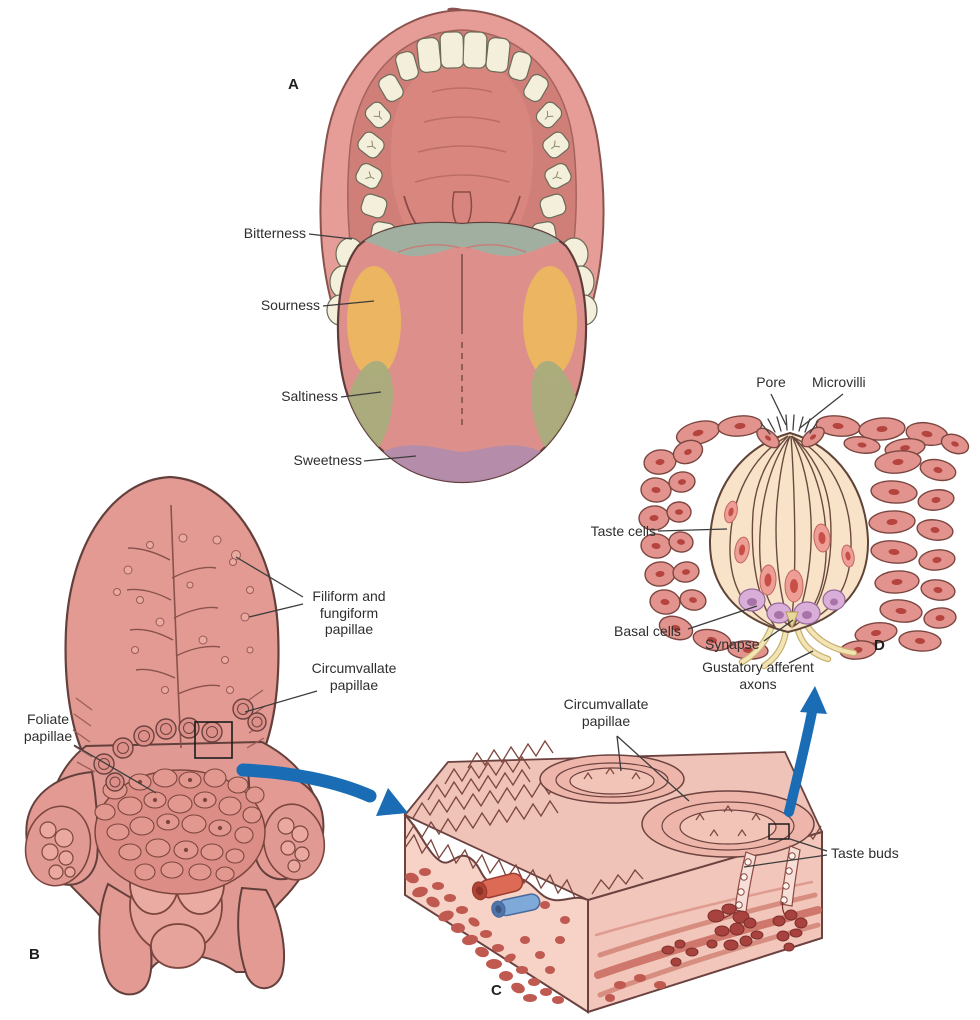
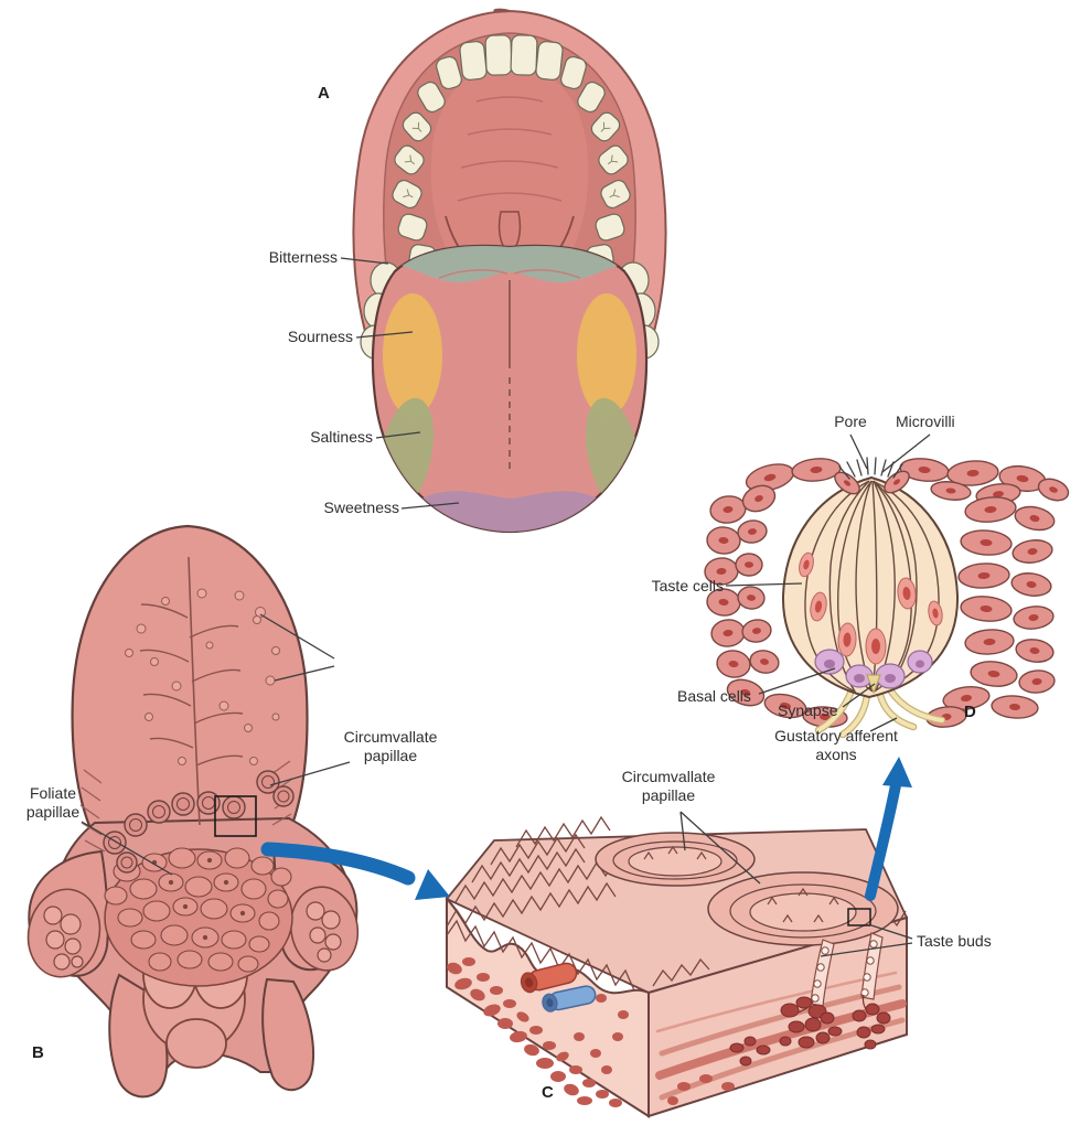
  Bitterness
  Sourness
  Saltiness
  Sweetness
- Filiform and fungiform papillae
  Circumvallate papillae
  Foliate papillae
  Circumvallate papillae
  Taste buds
  Pore
  Microvilli
  Taste cells
  Basal cells
  Synapse
  Gustatory afferent axons
  A
  B
  C
  D
